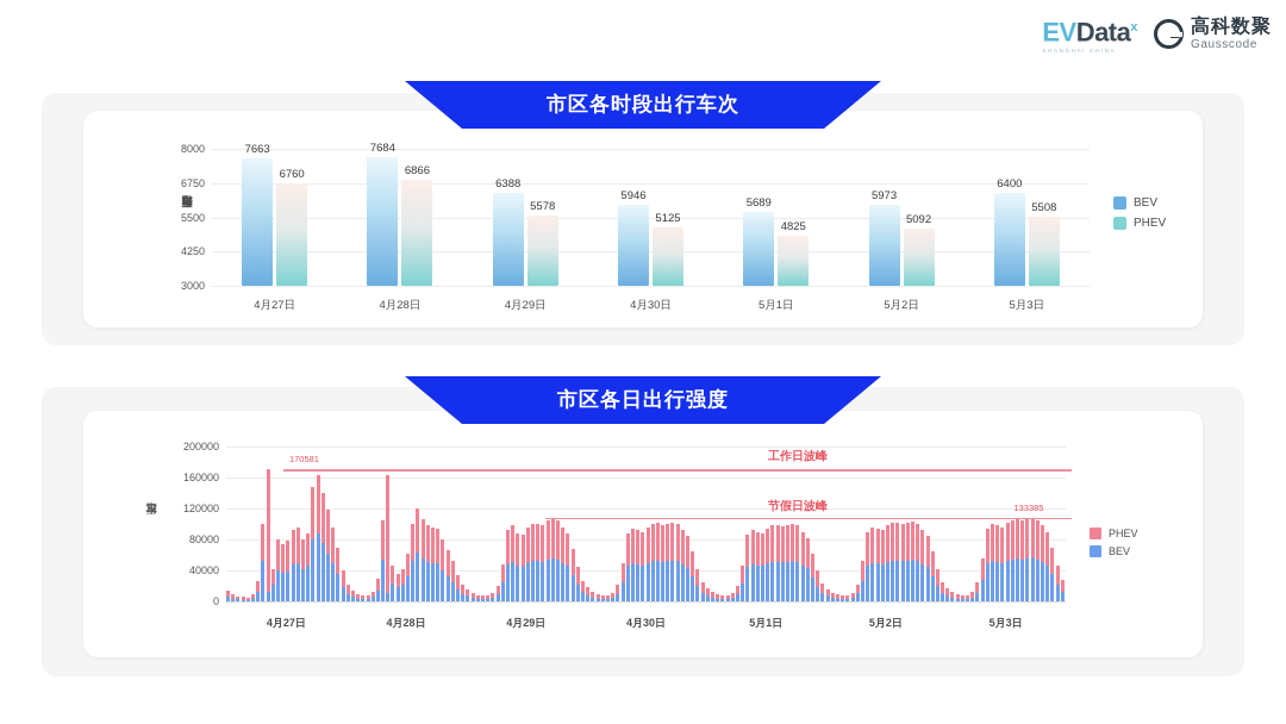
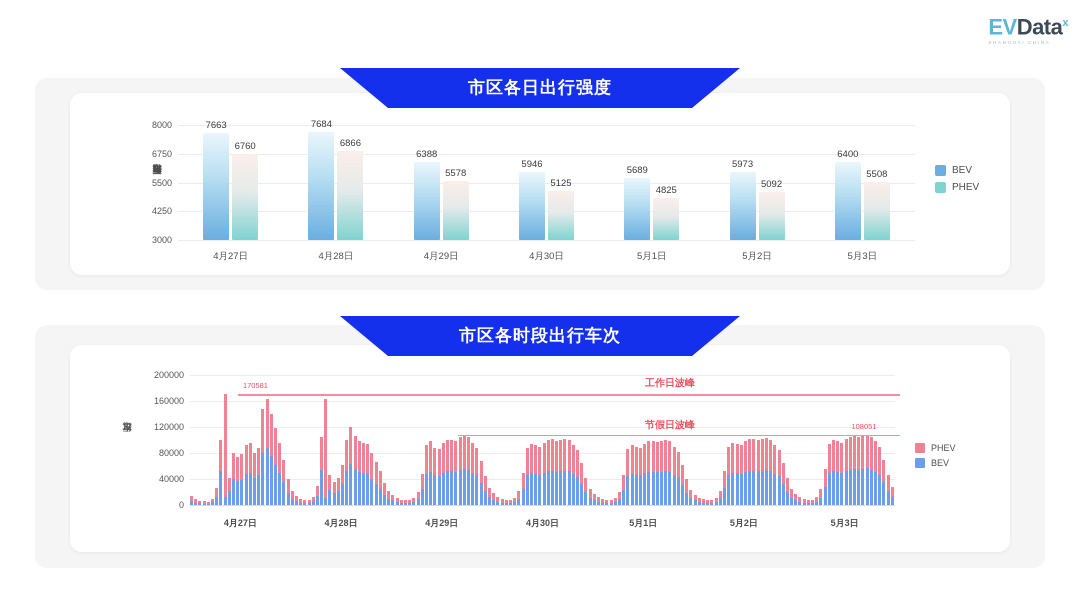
  EVDatax
- 高科数聚
- Gausscode
  3000
  4250
  5500
  6750
  8000
  7663
  6760
  4月27日
  7684
  6866
  4月28日
  6388
  5578
  4月29日
  5946
  5125
  4月30日
  5689
  4825
  5月1日
  5973
  5092
  5月2日
  6400
  5508
  5月3日
  BEV
  PHEV
- 市区各时段出行车次
+ 市区各日出行强度
  0
  40000
  80000
  120000
  160000
  200000
  工作日波峰
  节假日波峰
  170581
- 133385
+ 108051
  4月27日
  4月28日
  4月29日
  4月30日
  5月1日
  5月2日
  5月3日
  PHEV
  BEV
- 市区各日出行强度
+ 市区各时段出行车次
